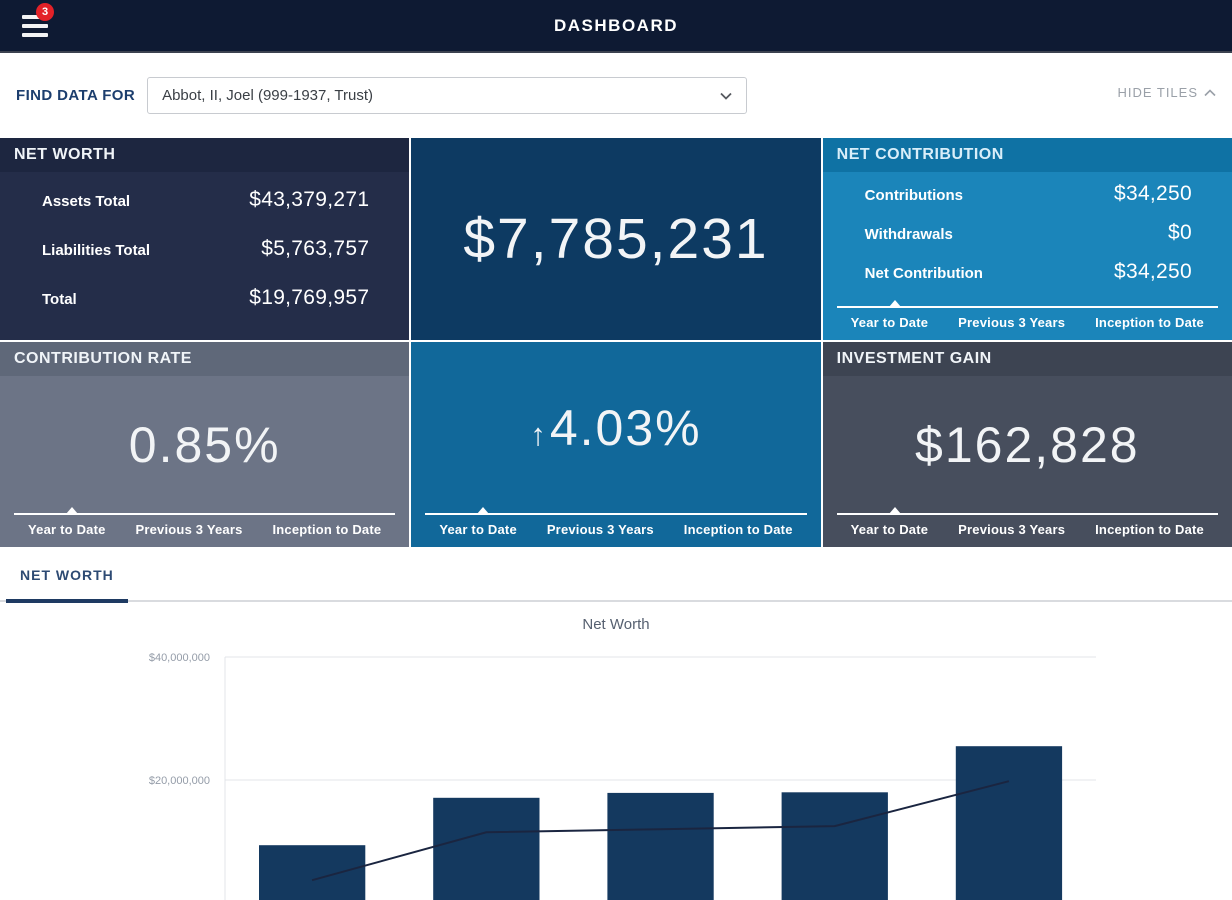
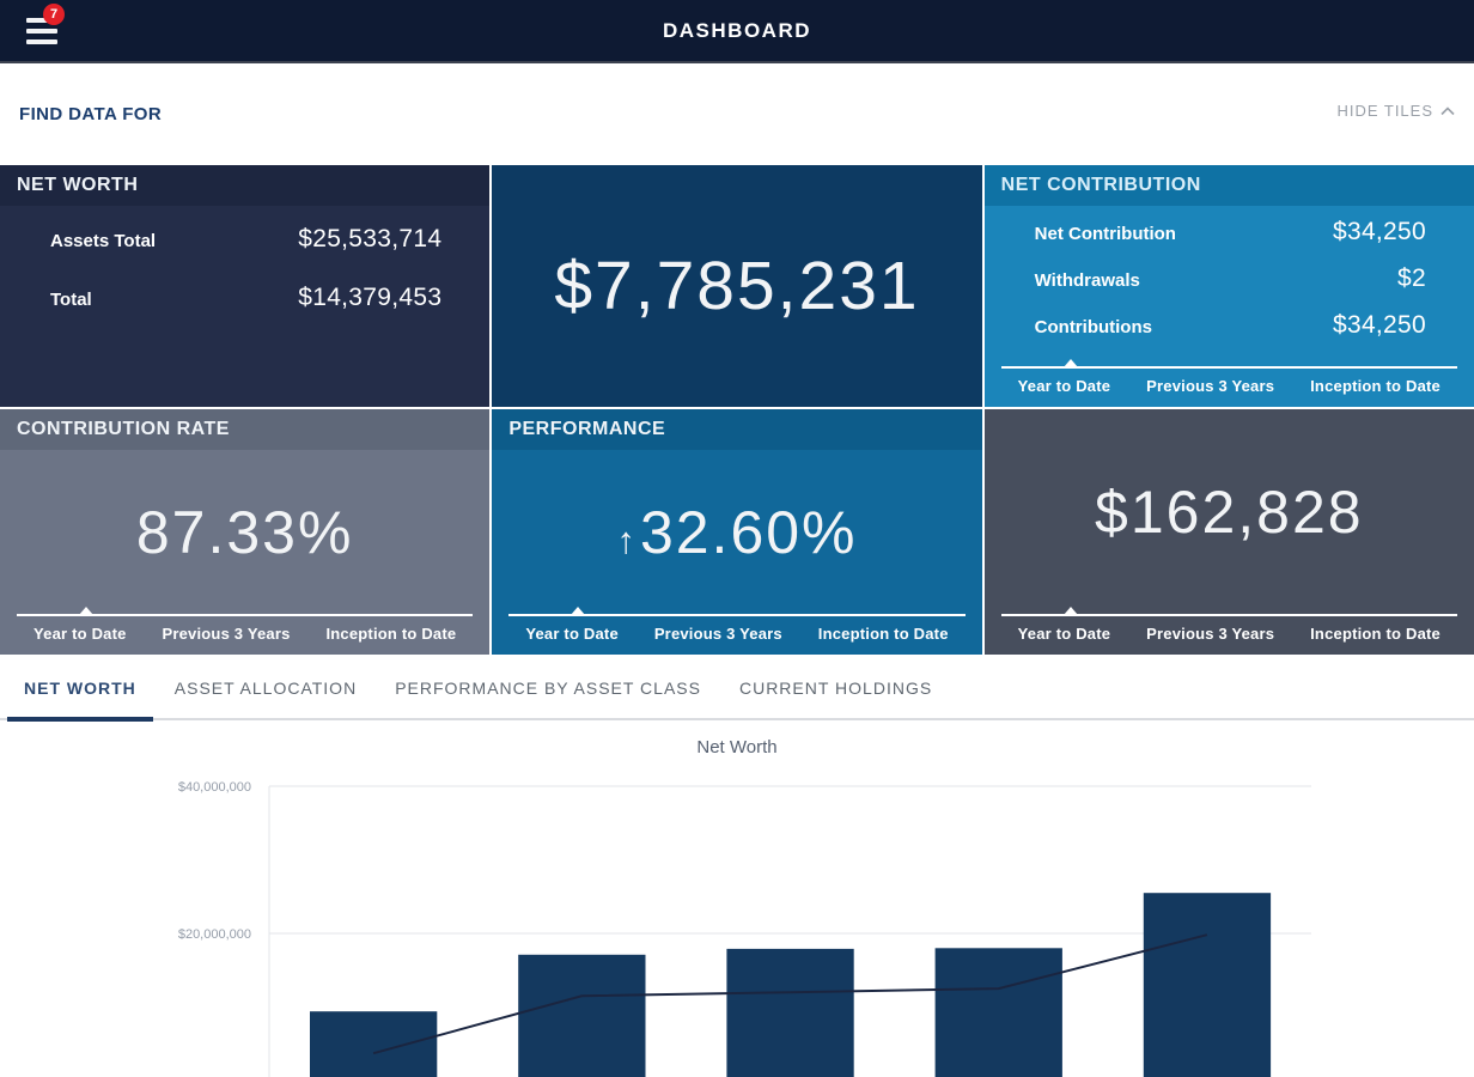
- 3
+ 7
  DASHBOARD
  FIND DATA FOR
- Abbot, II, Joel (999-1937, Trust)
  HIDE TILES
  NET WORTH
  Assets Total
- $43,379,271
+ $25,533,714
- Liabilities Total
- $5,763,757
  Total
- $19,769,957
+ $14,379,453
  $7,785,231
  NET CONTRIBUTION
- Contributions
+ Net Contribution
  $34,250
  Withdrawals
- $0
+ $2
- Net Contribution
+ Contributions
  $34,250
  Year to Date
  Previous 3 Years
  Inception to Date
  CONTRIBUTION RATE
- 0.85%
+ 87.33%
  Year to Date
  Previous 3 Years
  Inception to Date
+ PERFORMANCE
- ↑4.03%
+ ↑32.60%
  Year to Date
  Previous 3 Years
  Inception to Date
- INVESTMENT GAIN
  $162,828
  Year to Date
  Previous 3 Years
  Inception to Date
  NET WORTH
+ ASSET ALLOCATION
+ PERFORMANCE BY ASSET CLASS
+ CURRENT HOLDINGS
  $40,000,000
  $20,000,000
  Net Worth
